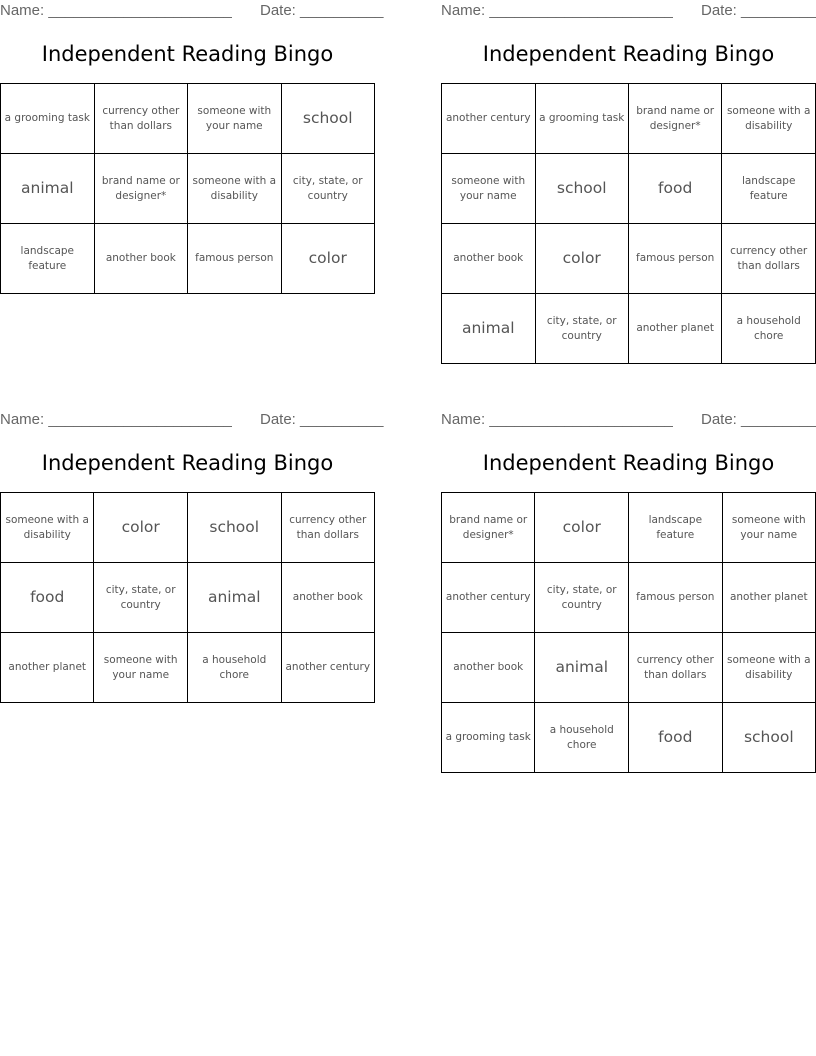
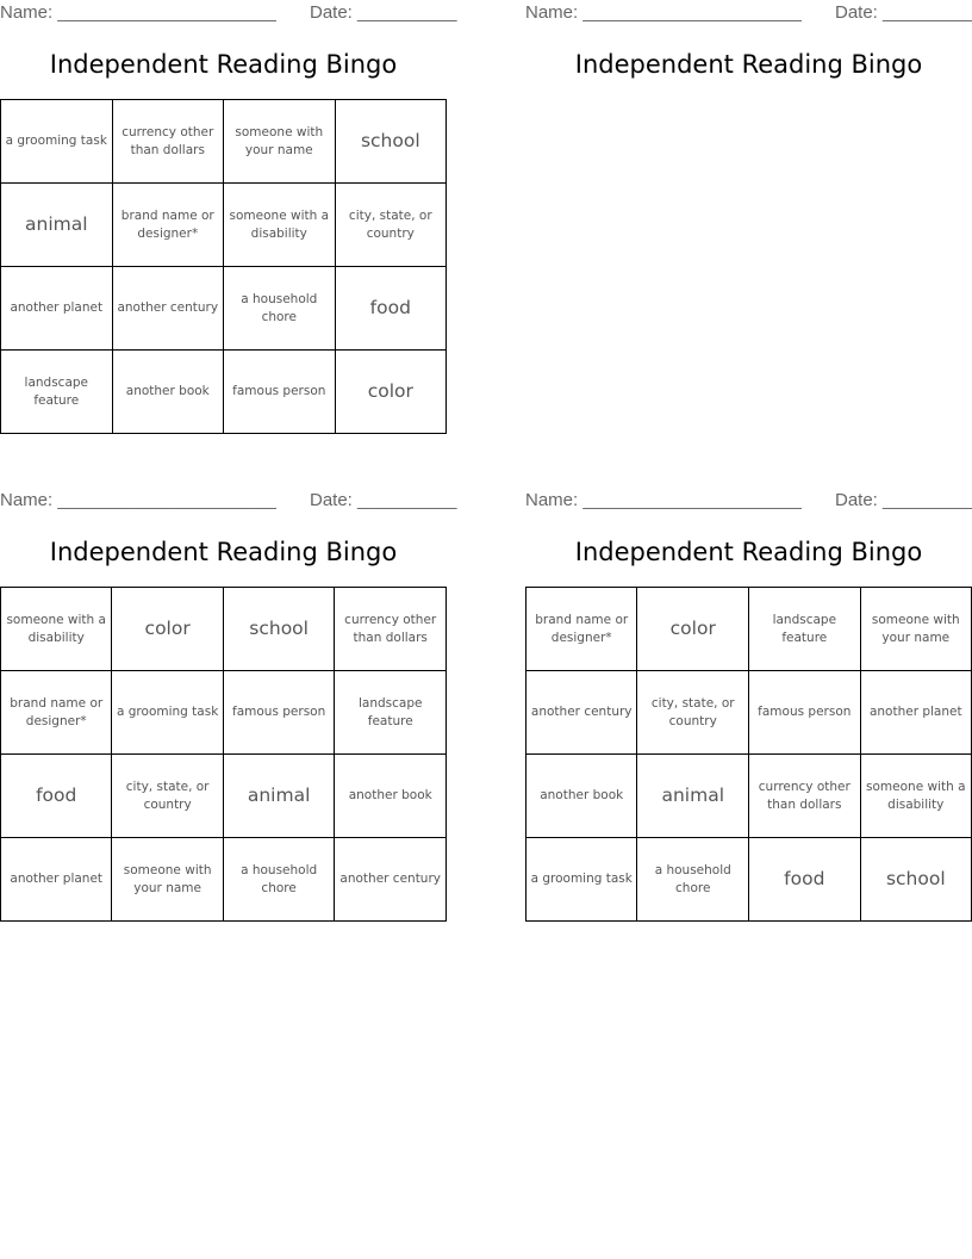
  Name: ______________________
  Date: __________
  Independent Reading Bingo
  a grooming task	currency other than dollars	someone with your name	school
  animal	brand name or designer*	someone with a disability	city, state, or country
+ another planet	another century	a household chore	food
  landscape feature	another book	famous person	color
  Name: ______________________
  Date: _________
  Independent Reading Bingo
- another century	a grooming task	brand name or designer*	someone with a disability
- someone with your name	school	food	landscape feature
- another book	color	famous person	currency other than dollars
- animal	city, state, or country	another planet	a household chore
  Name: ______________________
  Date: __________
  Independent Reading Bingo
  someone with a disability	color	school	currency other than dollars
+ brand name or designer*	a grooming task	famous person	landscape feature
  food	city, state, or country	animal	another book
  another planet	someone with your name	a household chore	another century
  Name: ______________________
  Date: _________
  Independent Reading Bingo
  brand name or designer*	color	landscape feature	someone with your name
  another century	city, state, or country	famous person	another planet
  another book	animal	currency other than dollars	someone with a disability
  a grooming task	a household chore	food	school
